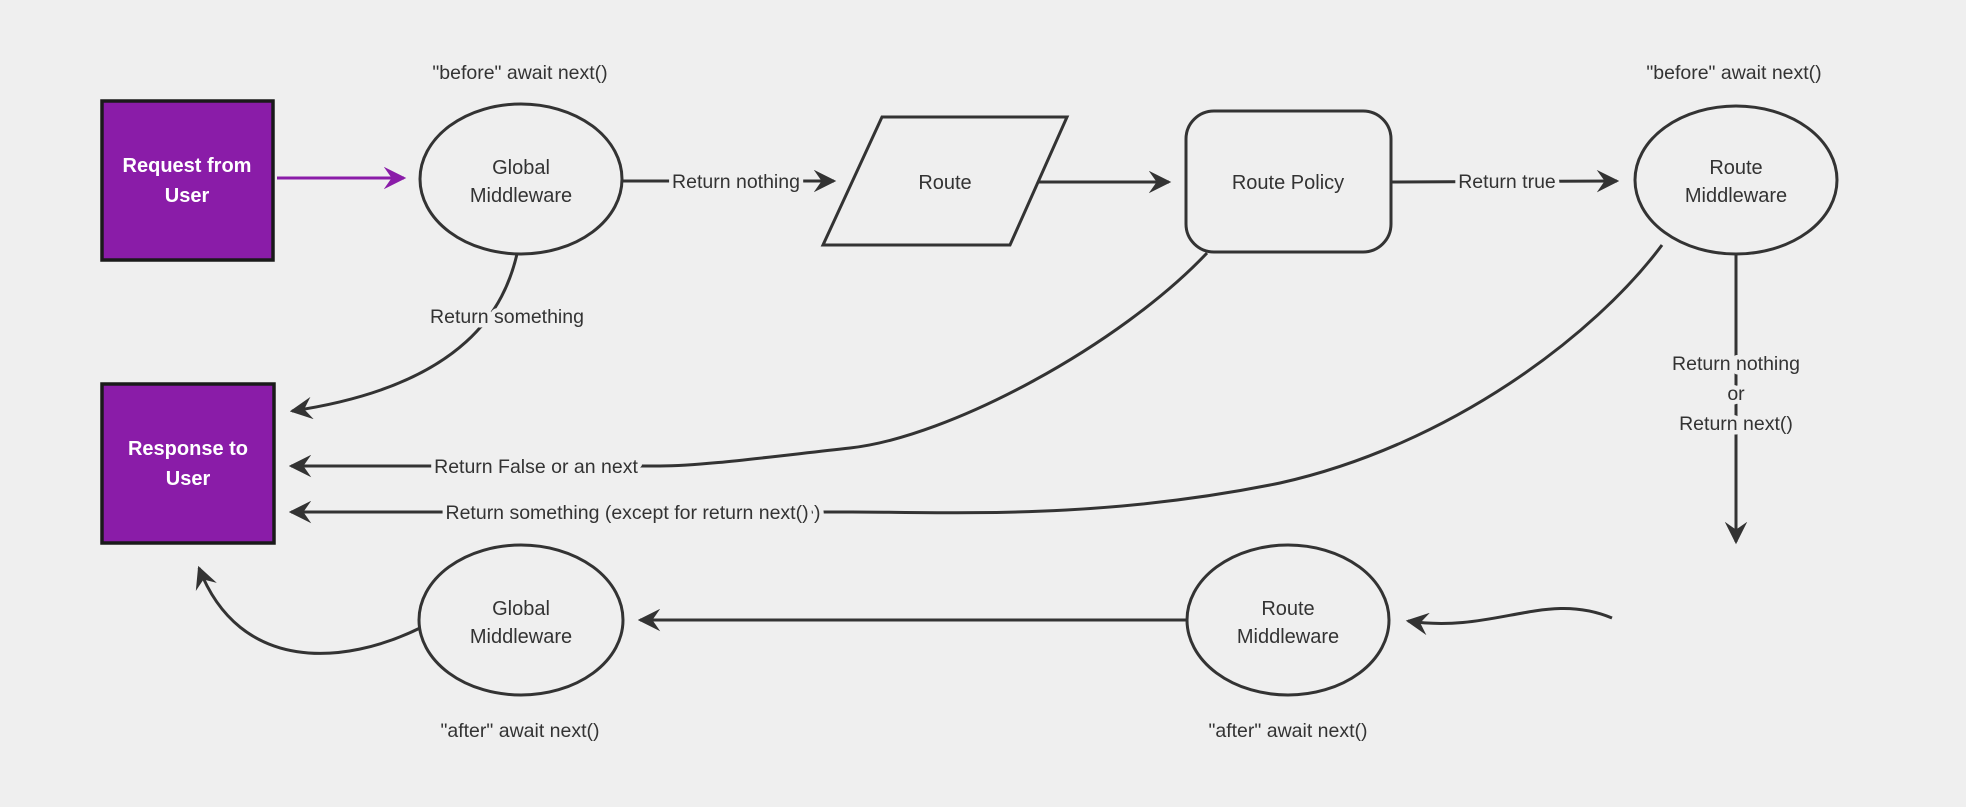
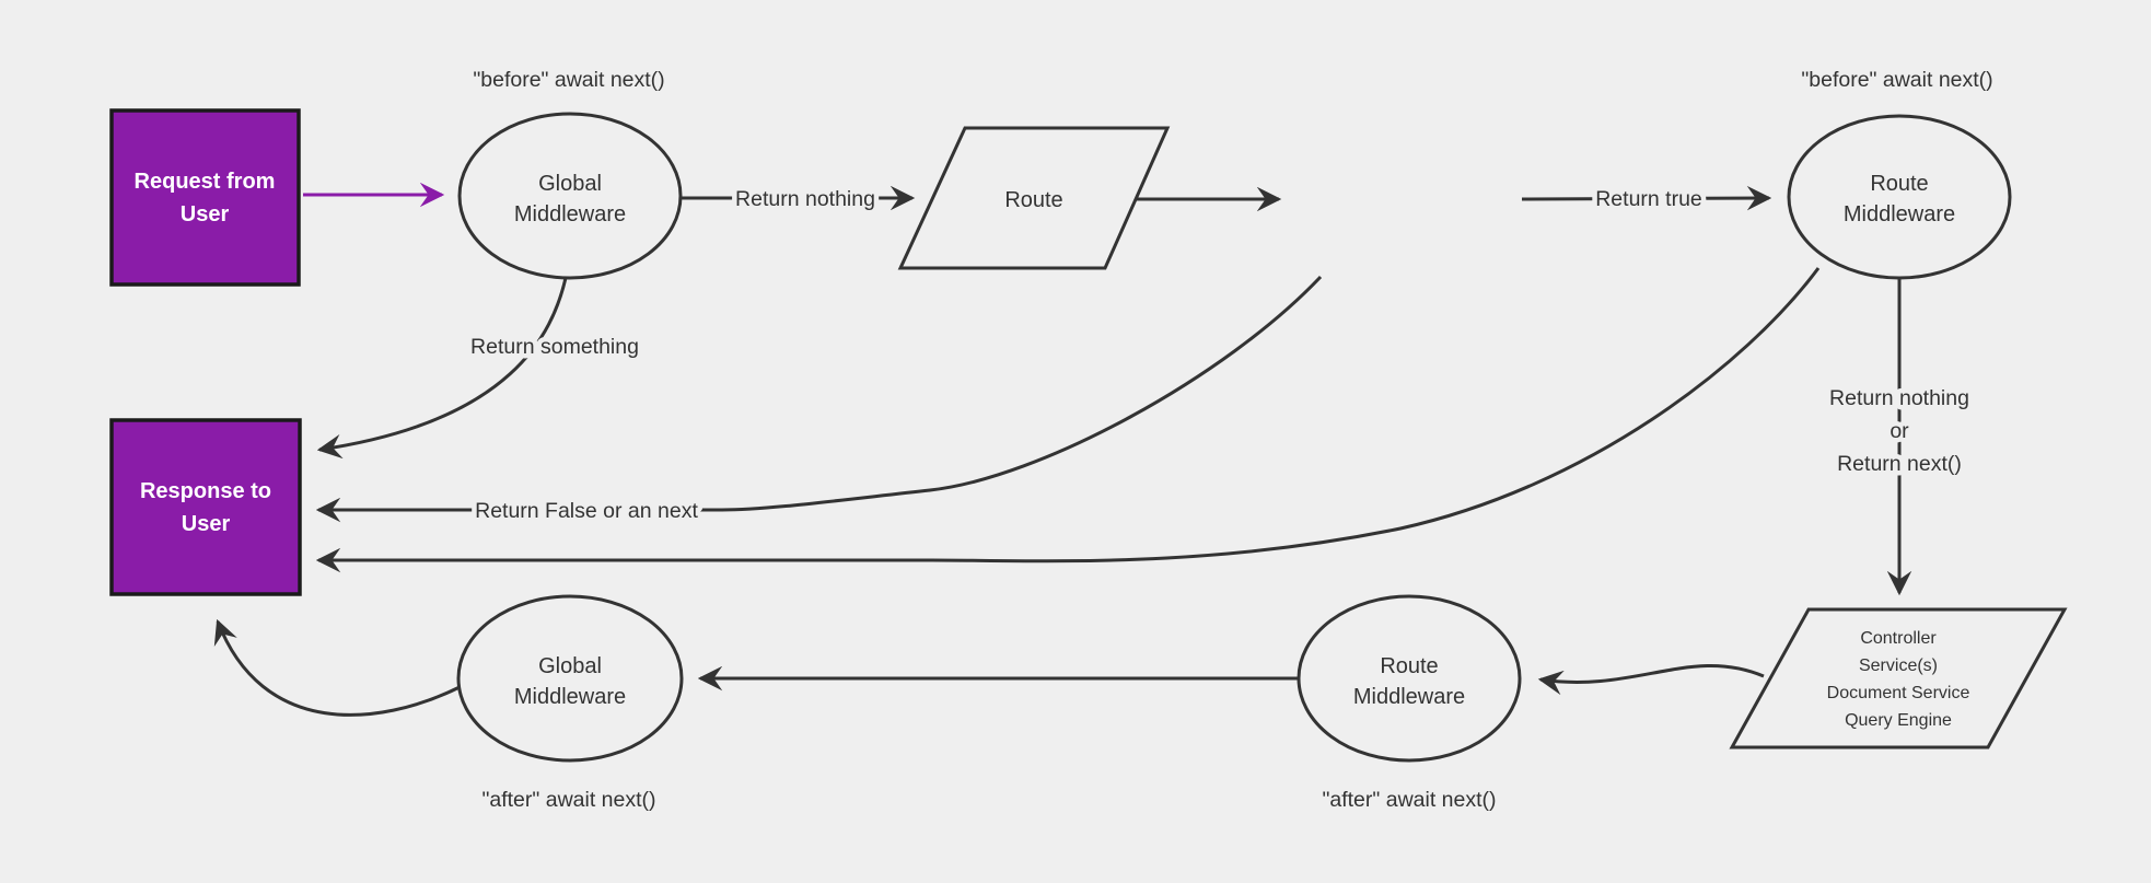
  Return nothing
  Return true
  Return something
  Return False or an next
- Return something (except for return next() )
  Return nothing
  or
  Return next()
  Request from
  User
  Response to
  User
  Global
  Middleware
  "before" await next()
  Route
- Route Policy
  Route
  Middleware
  "before" await next()
+ Controller
+ Service(s)
+ Document Service
+ Query Engine
  Route
  Middleware
  "after" await next()
  Global
  Middleware
  "after" await next()
